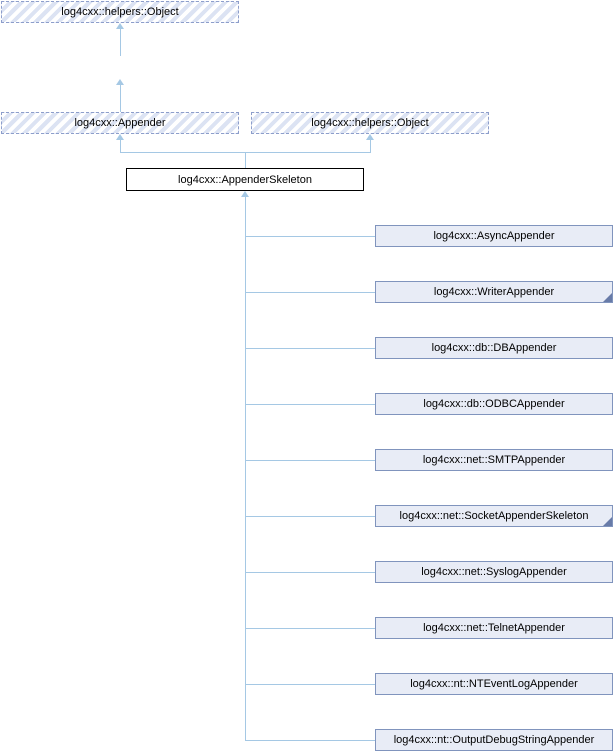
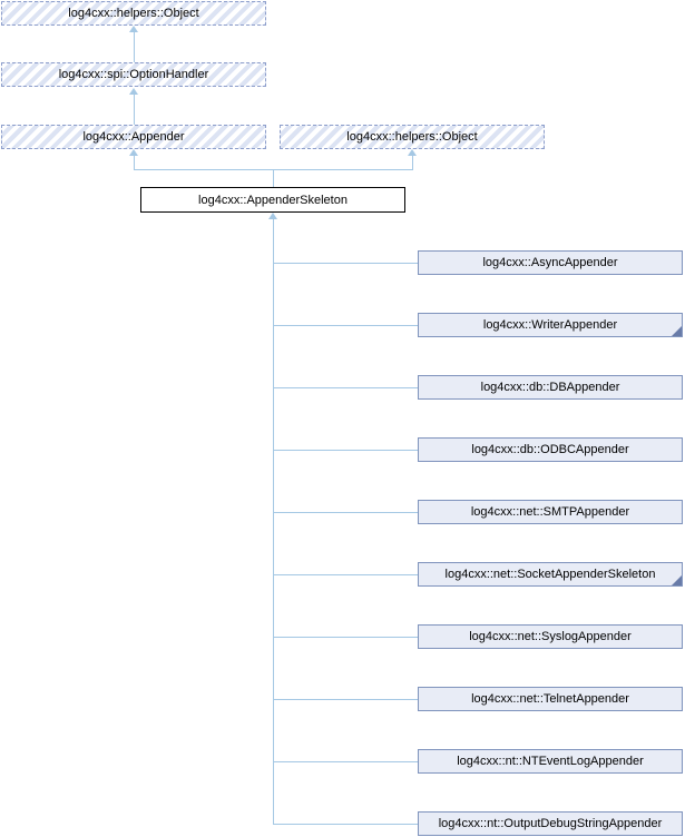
  log4cxx::helpers::Object
+ log4cxx::spi::OptionHandler
  log4cxx::Appender
  log4cxx::helpers::Object
  log4cxx::AppenderSkeleton
  log4cxx::AsyncAppender
  log4cxx::WriterAppender
  log4cxx::db::DBAppender
  log4cxx::db::ODBCAppender
  log4cxx::net::SMTPAppender
  log4cxx::net::SocketAppenderSkeleton
  log4cxx::net::SyslogAppender
  log4cxx::net::TelnetAppender
  log4cxx::nt::NTEventLogAppender
  log4cxx::nt::OutputDebugStringAppender
